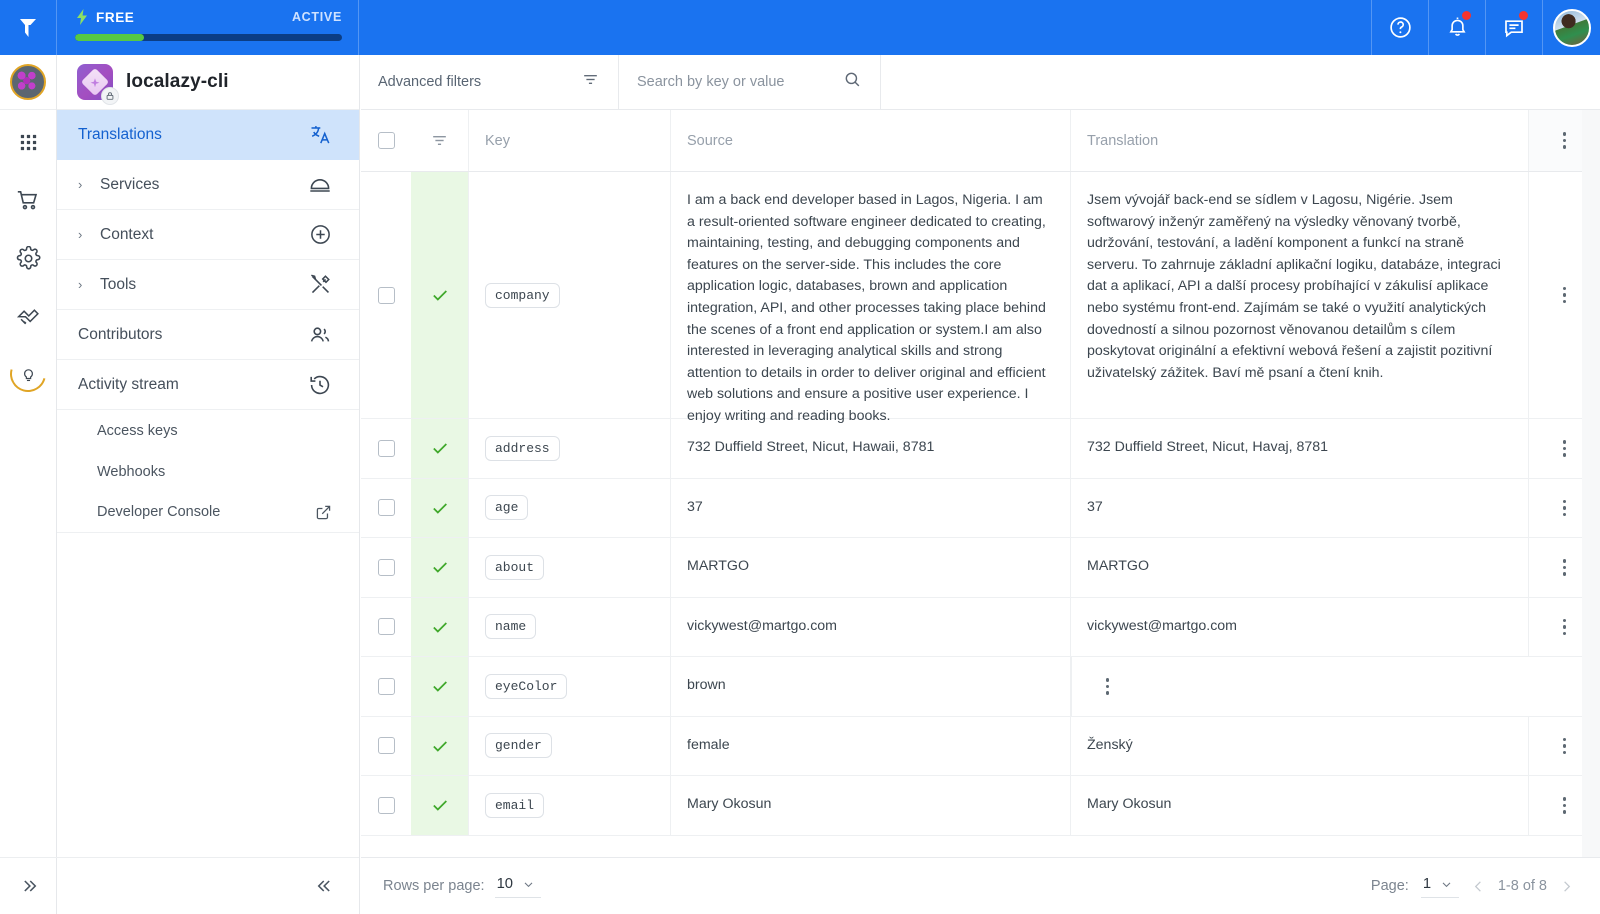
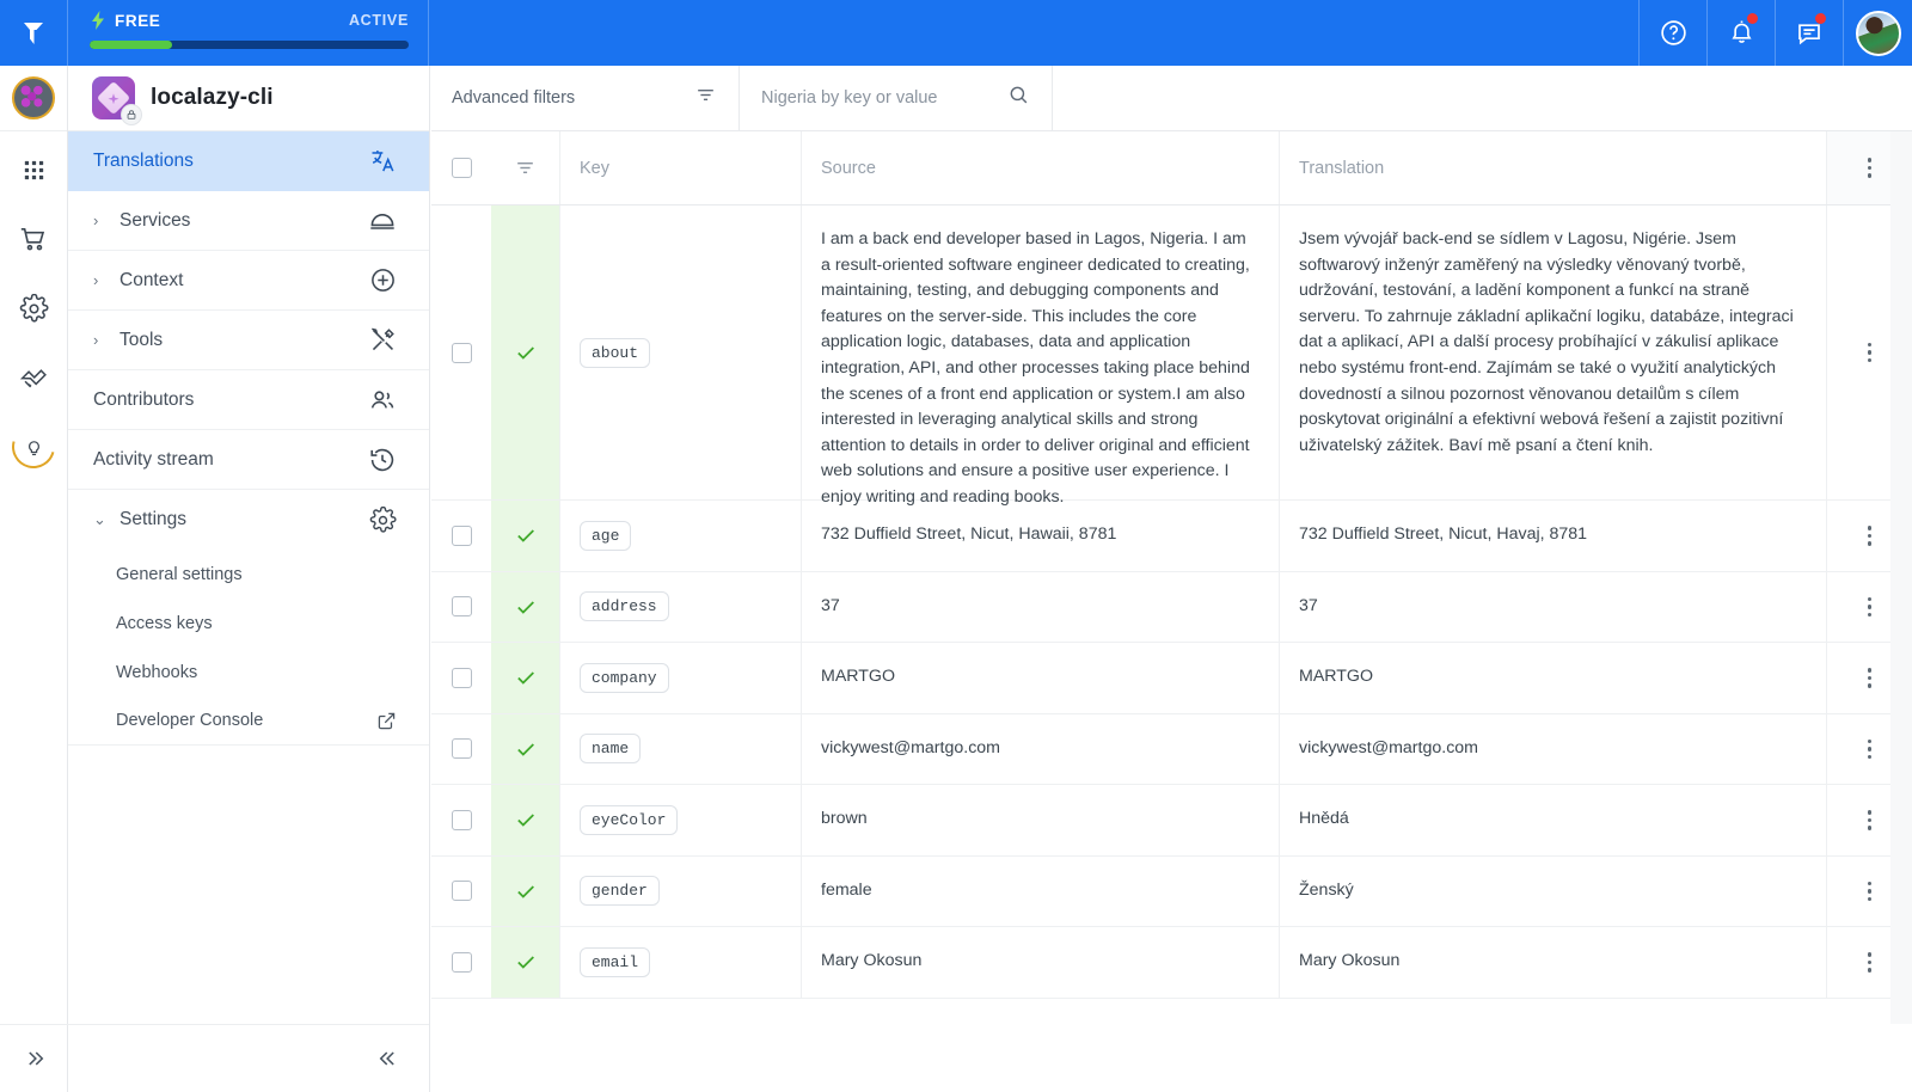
  FREE
  ACTIVE
  localazy-cli
  Translations
  ›
  Services
  ›
  Context
  ›
  Tools
  Contributors
  Activity stream
+ ⌄
+ Settings
+ General settings
  Access keys
  Webhooks
  Developer Console
  Advanced filters
- Search by key or value
+ Nigeria by key or value
  Key
  Source
  Translation
- company
+ about
- I am a back end developer based in Lagos, Nigeria. I am a result-oriented software engineer dedicated to creating, maintaining, testing, and debugging components and features on the server-side. This includes the core application logic, databases, brown and application integration, API, and other processes taking place behind the scenes of a front end application or system.I am also interested in leveraging analytical skills and strong attention to details in order to deliver original and efficient web solutions and ensure a positive user experience. I enjoy writing and reading books.
+ I am a back end developer based in Lagos, Nigeria. I am a result-oriented software engineer dedicated to creating, maintaining, testing, and debugging components and features on the server-side. This includes the core application logic, databases, data and application integration, API, and other processes taking place behind the scenes of a front end application or system.I am also interested in leveraging analytical skills and strong attention to details in order to deliver original and efficient web solutions and ensure a positive user experience. I enjoy writing and reading books.
  Jsem vývojář back-end se sídlem v Lagosu, Nigérie. Jsem softwarový inženýr zaměřený na výsledky věnovaný tvorbě, udržování, testování, a ladění komponent a funkcí na straně serveru. To zahrnuje základní aplikační logiku, databáze, integraci dat a aplikací, API a další procesy probíhající v zákulisí aplikace nebo systému front-end. Zajímám se také o využití analytických dovedností a silnou pozornost věnovanou detailům s cílem poskytovat originální a efektivní webová řešení a zajistit pozitivní uživatelský zážitek. Baví mě psaní a čtení knih.
- address
+ age
  732 Duffield Street, Nicut, Hawaii, 8781
  732 Duffield Street, Nicut, Havaj, 8781
- age
+ address
  37
  37
- about
+ company
  MARTGO
  MARTGO
  name
  vickywest@martgo.com
  vickywest@martgo.com
  eyeColor
  brown
+ Hnědá
  gender
  female
  Ženský
  email
  Mary Okosun
  Mary Okosun
- Rows per page:
- 10
- Page:
- 1
- 1-8 of 8
